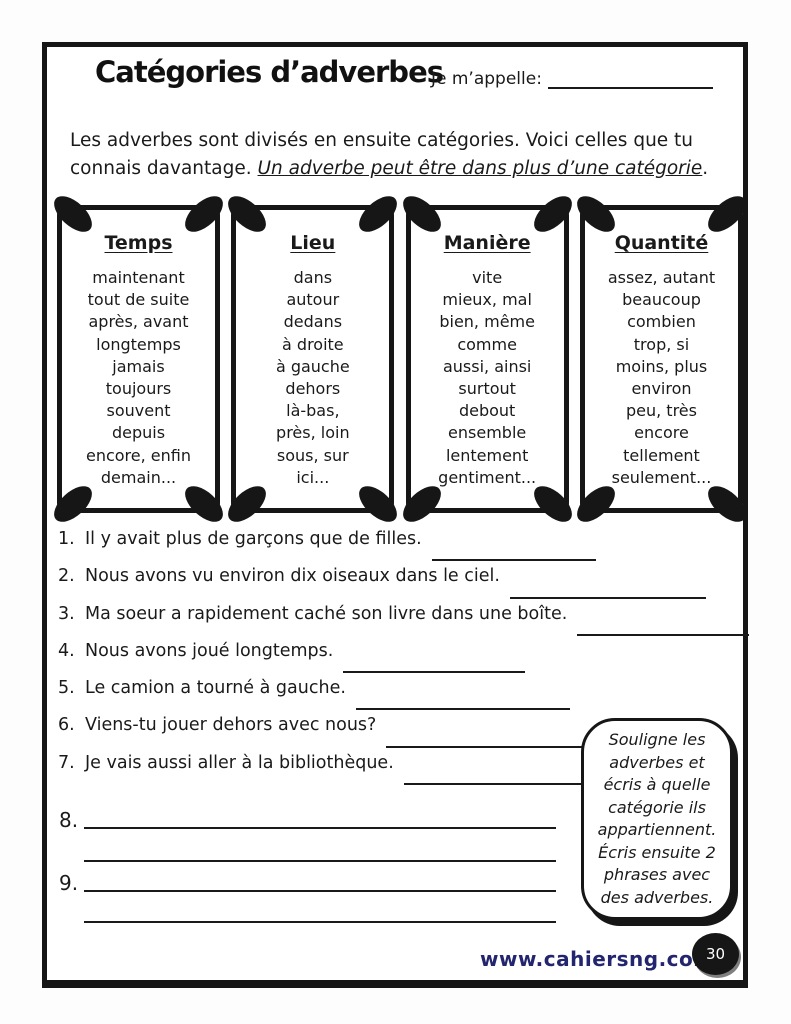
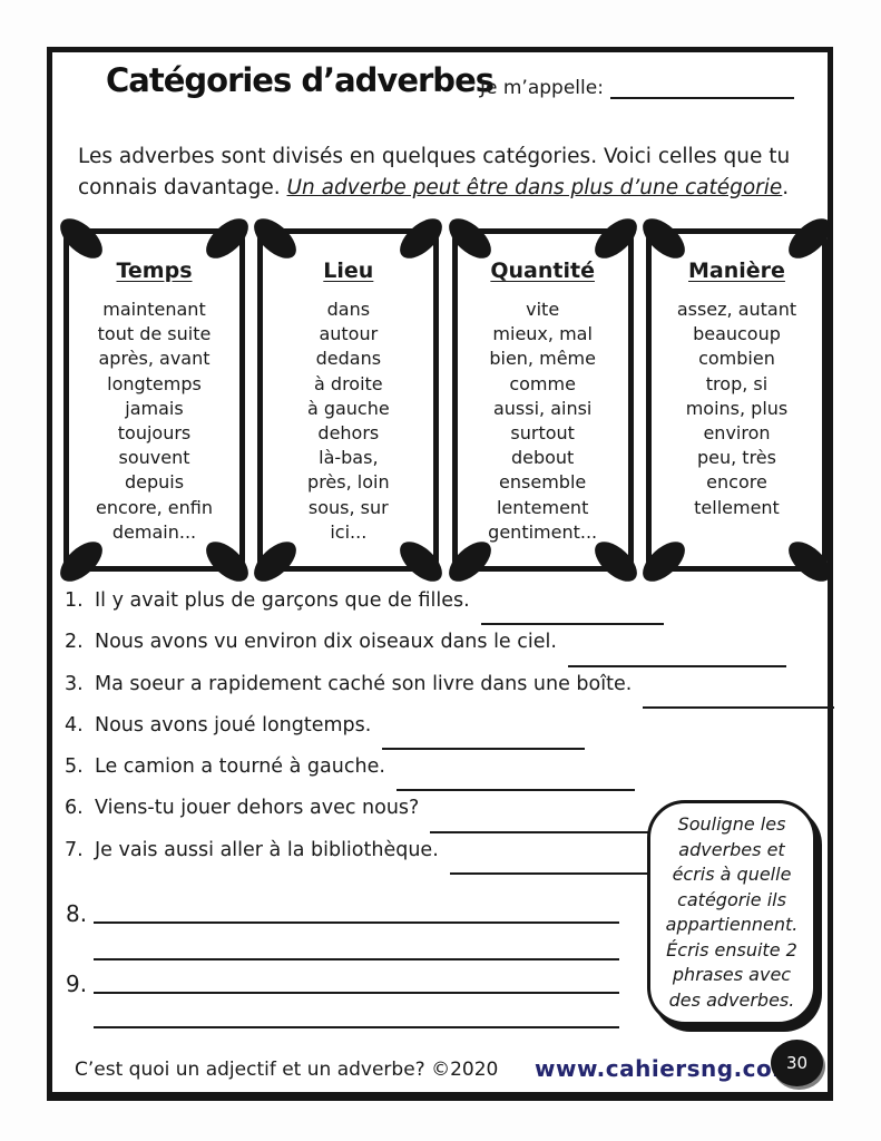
  Catégories d’adverbes
  Je m’appelle:
- Les adverbes sont divisés en ensuite catégories. Voici celles que tu connais davantage. Un adverbe peut être dans plus d’une catégorie.
+ Les adverbes sont divisés en quelques catégories. Voici celles que tu connais davantage. Un adverbe peut être dans plus d’une catégorie.
  Temps
  maintenant
  tout de suite
  après, avant
  longtemps
  jamais
  toujours
  souvent
  depuis
  encore, enfin
  demain...
  Lieu
  dans
  autour
  dedans
  à droite
  à gauche
  dehors
  là-bas,
  près, loin
  sous, sur
  ici...
- Manière
+ Quantité
  vite
  mieux, mal
  bien, même
  comme
  aussi, ainsi
  surtout
  debout
  ensemble
  lentement
  gentiment...
- Quantité
+ Manière
  assez, autant
  beaucoup
  combien
  trop, si
  moins, plus
  environ
  peu, très
  encore
  tellement
- seulement...
  1.
  Il y avait plus de garçons que de filles.
  2.
  Nous avons vu environ dix oiseaux dans le ciel.
  3.
  Ma soeur a rapidement caché son livre dans une boîte.
  4.
  Nous avons joué longtemps.
  5.
  Le camion a tourné à gauche.
  6.
  Viens-tu jouer dehors avec nous?
  7.
  Je vais aussi aller à la bibliothèque.
  8.
  9.
  Souligne les adverbes et écris à quelle catégorie ils appartiennent. Écris ensuite 2 phrases avec des adverbes.
+ C’est quoi un adjectif et un adverbe? ©2020
  www.cahiersng.co
  30
